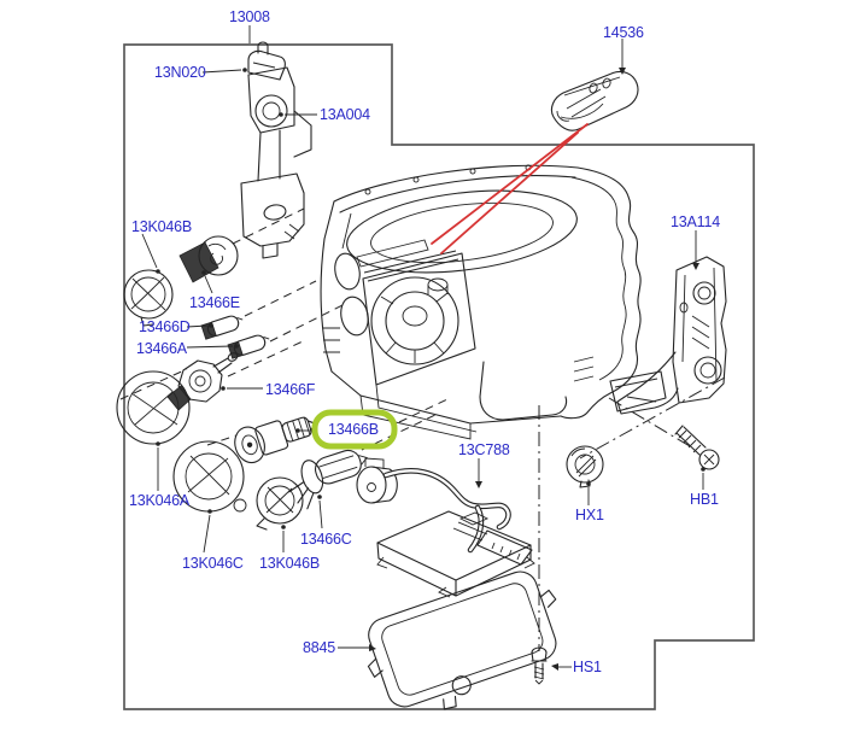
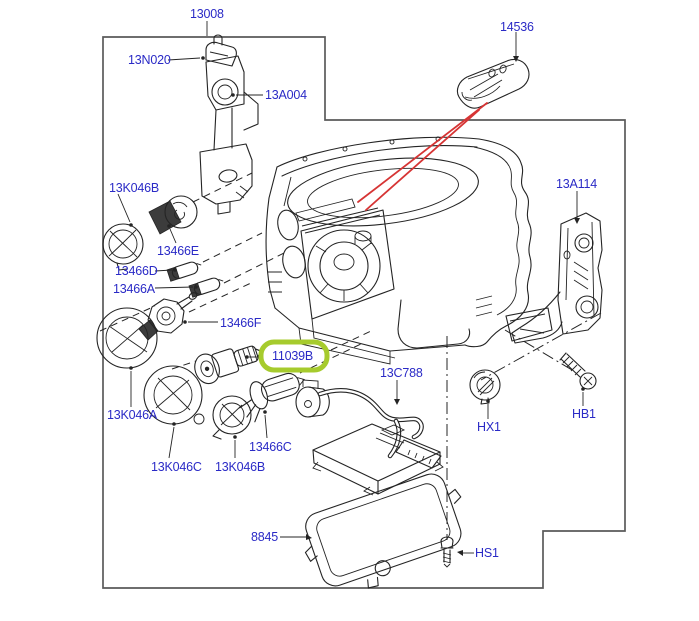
  13008
  13N020
  13A004
  14536
  13K046B
  13466E
  13466D
  13466A
  13466F
- 13466B
+ 11039B
  13K046A
  13K046C
  13K046B
  13466C
  13C788
  13A114
  HX1
  HB1
  8845
  HS1
